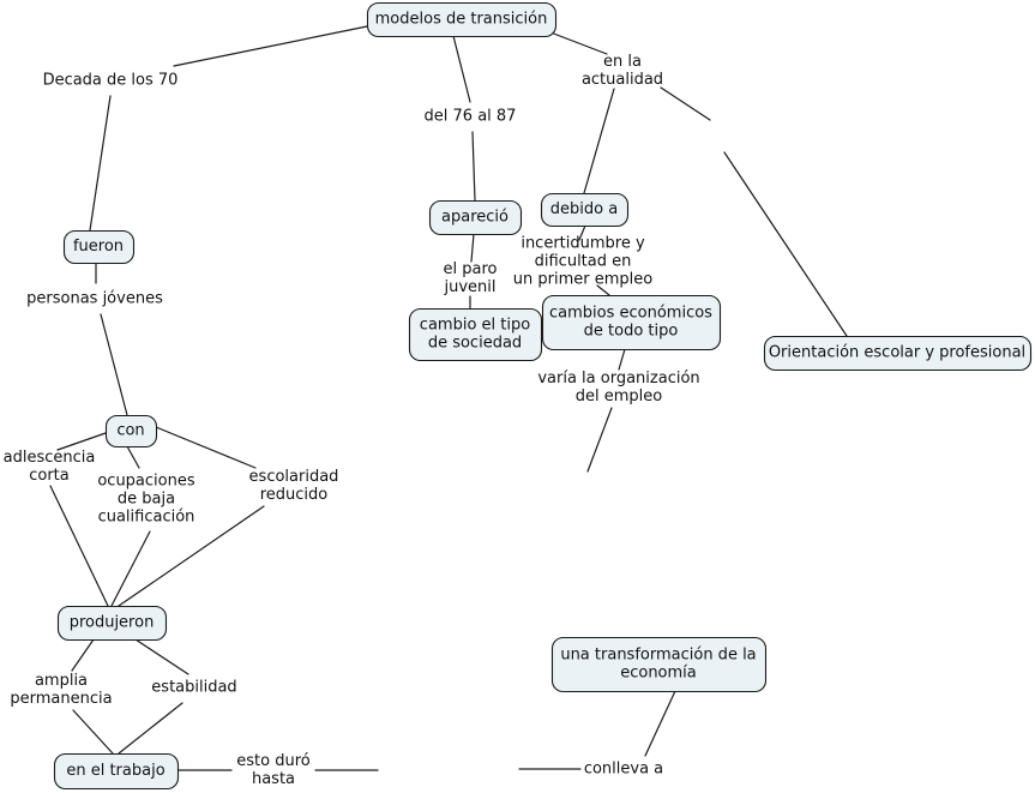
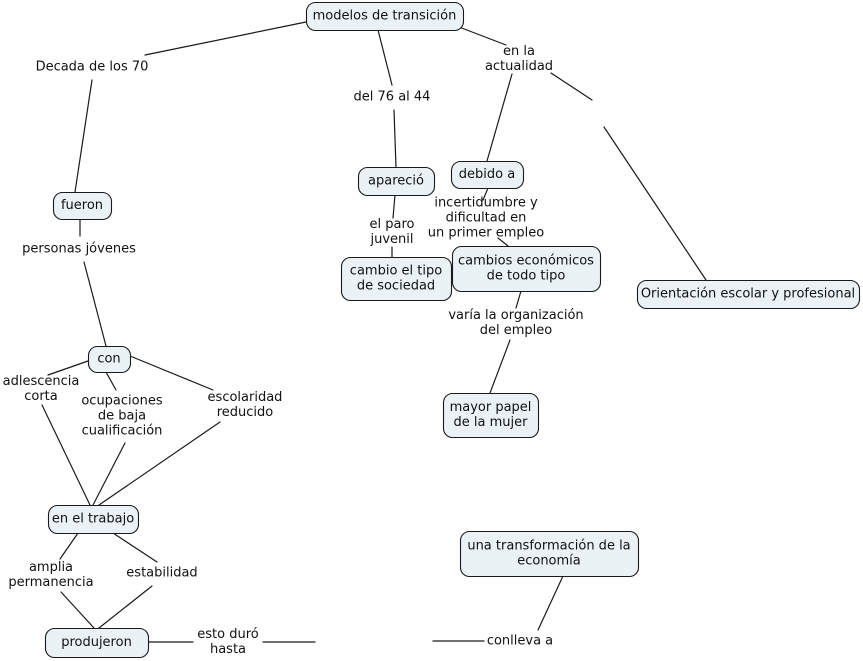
  Decada de los 70
- del 76 al 87
+ del 76 al 44
  en la
  actualidad
  personas jóvenes
  el paro
  juvenil
  incertidumbre y
  dificultad en
  un primer empleo
  varía la organización
  del empleo
  adlescencia
  corta
  ocupaciones
  de baja
  cualificación
  escolaridad
  reducido
  amplia
  permanencia
  estabilidad
  esto duró
  hasta
  conlleva a
  modelos de transición
  fueron
  apareció
  debido a
  cambio el tipo
  de sociedad
  cambios económicos
  de todo tipo
  Orientación escolar y profesional
  con
+ mayor papel
+ de la mujer
- produjeron
+ en el trabajo
  una transformación de la
  economía
- en el trabajo
+ produjeron
